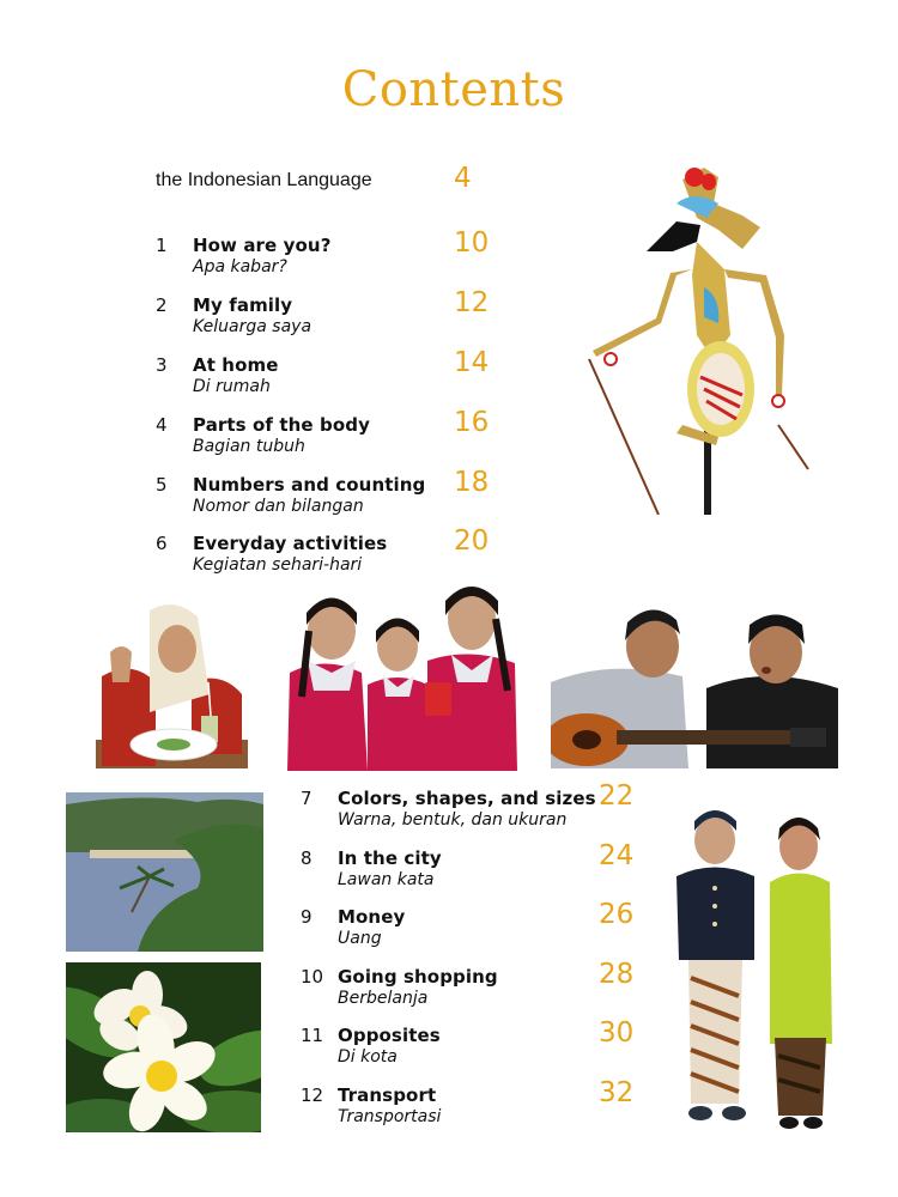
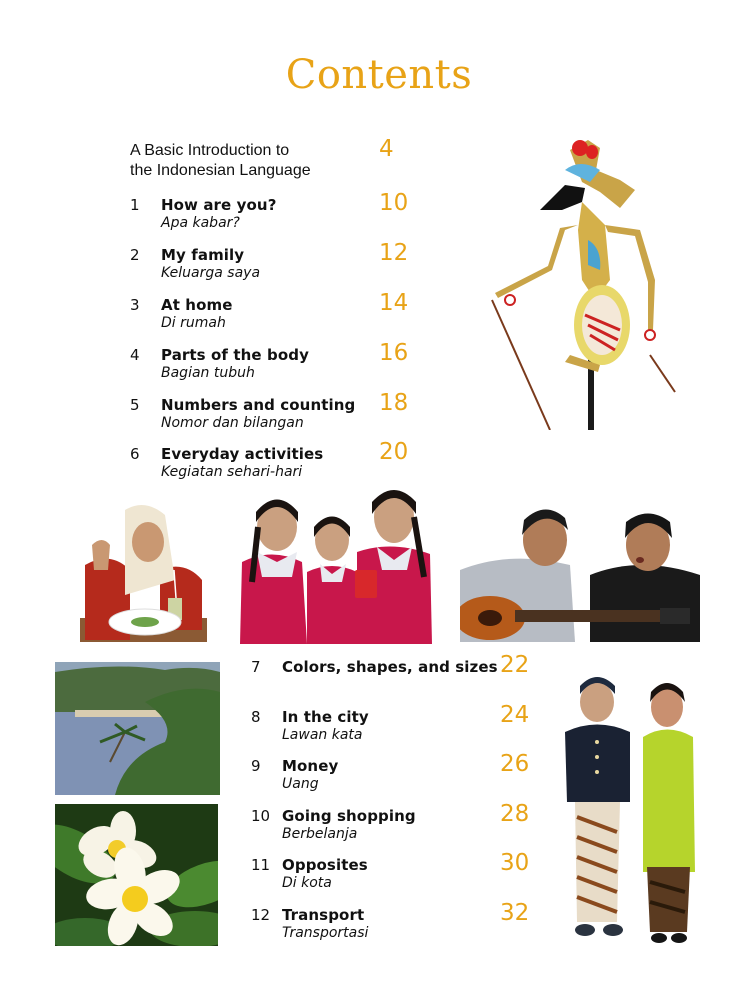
  Contents
+ A Basic Introduction to
  the Indonesian Language
  4
  1
  How are you?
  Apa kabar?
  10
  2
  My family
  Keluarga saya
  12
  3
  At home
  Di rumah
  14
  4
  Parts of the body
  Bagian tubuh
  16
  5
  Numbers and counting
  Nomor dan bilangan
  18
  6
  Everyday activities
  Kegiatan sehari-hari
  20
  7
  Colors, shapes, and sizes
- Warna, bentuk, dan ukuran
  22
  8
  In the city
  Lawan kata
  24
  9
  Money
  Uang
  26
  10
  Going shopping
  Berbelanja
  28
  11
  Opposites
  Di kota
  30
  12
  Transport
  Transportasi
  32
